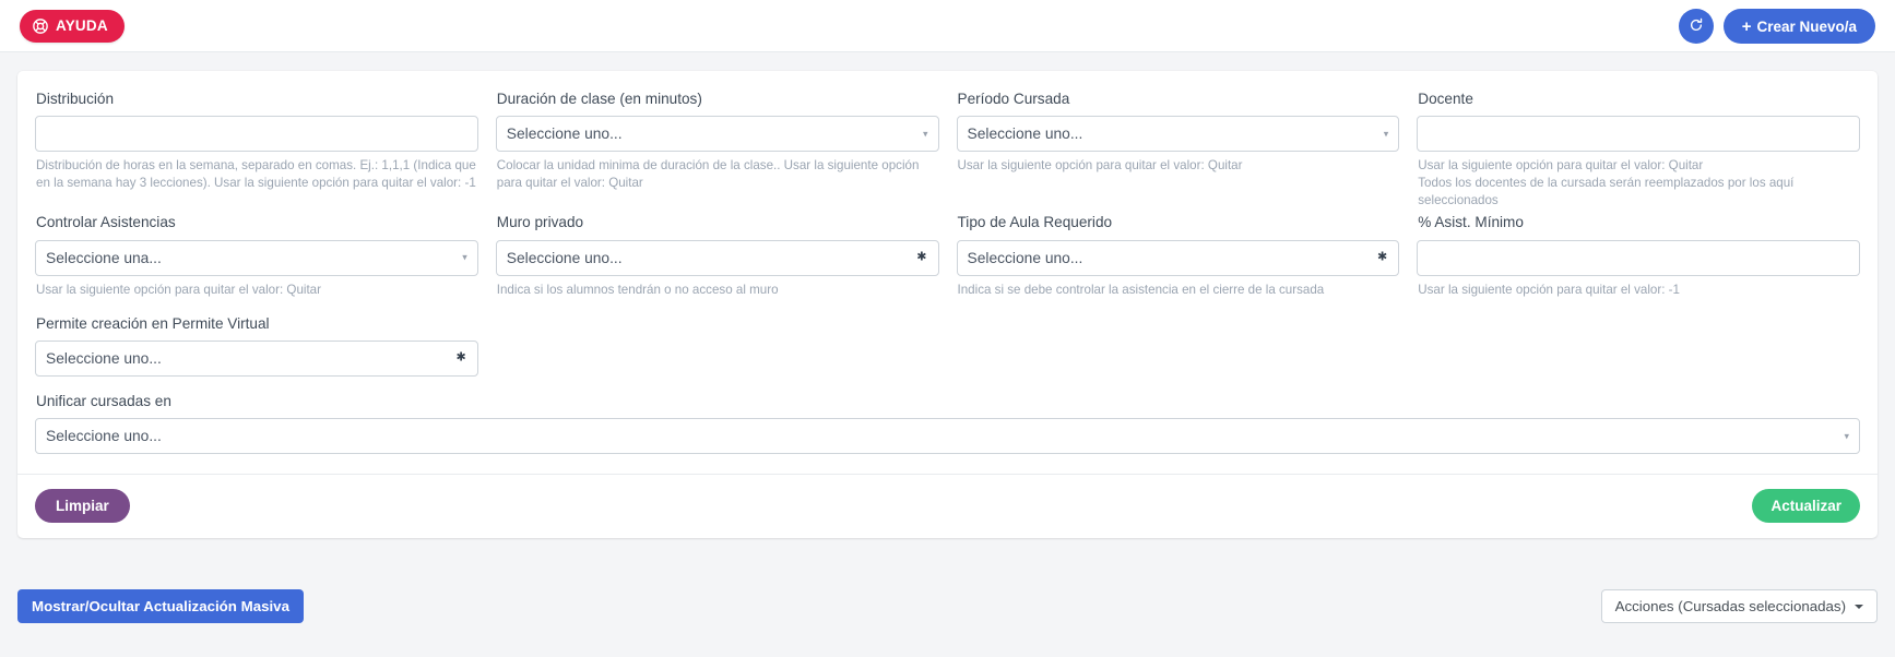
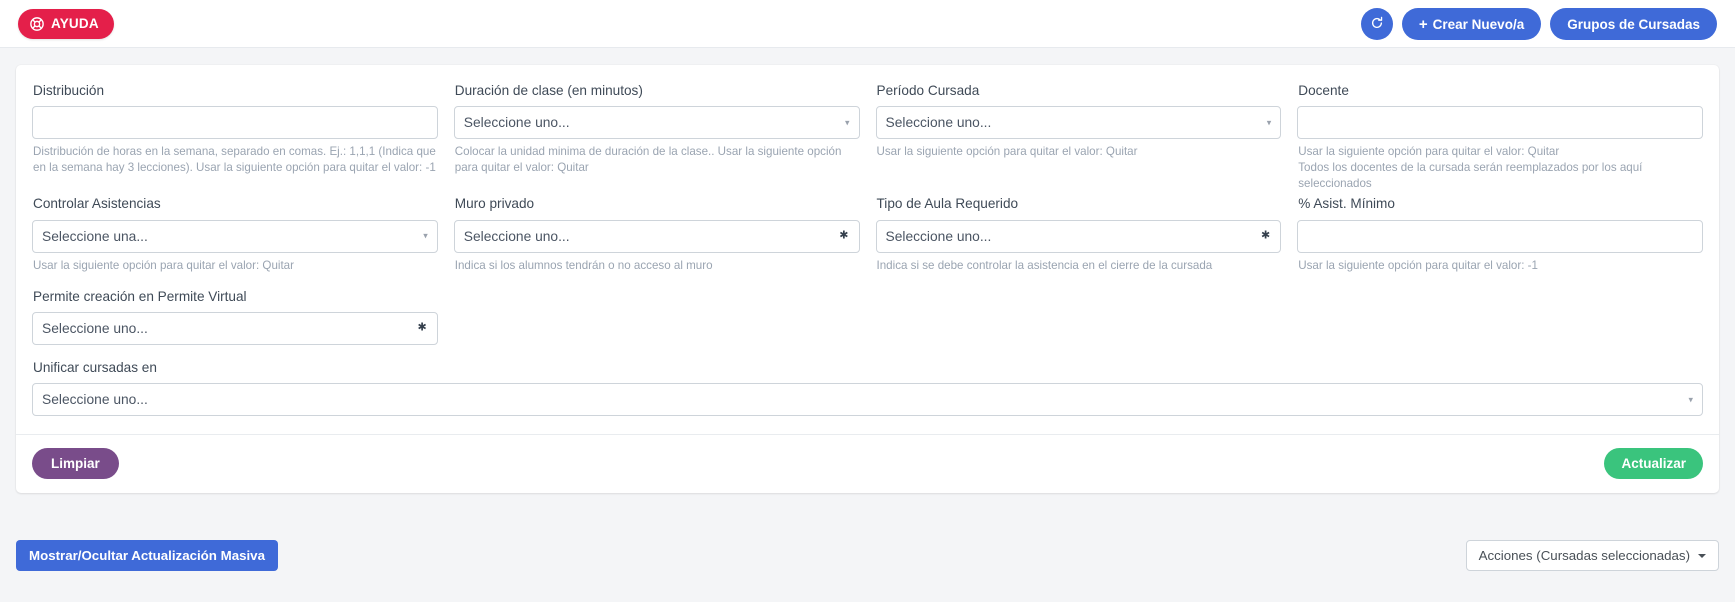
  AYUDA
  +
  Crear Nuevo/a
+ Grupos de Cursadas
  Distribución
  Distribución de horas en la semana, separado en comas. Ej.: 1,1,1 (Indica que en la semana hay 3 lecciones). Usar la siguiente opción para quitar el valor: -1
  Duración de clase (en minutos)
  Seleccione uno...
  ▾
  Colocar la unidad minima de duración de la clase.. Usar la siguiente opción para quitar el valor: Quitar
  Período Cursada
  Seleccione uno...
  ▾
  Usar la siguiente opción para quitar el valor: Quitar
  Docente
  Usar la siguiente opción para quitar el valor: Quitar
  Todos los docentes de la cursada serán reemplazados por los aquí seleccionados
  Controlar Asistencias
  Seleccione una...
  ▾
  Usar la siguiente opción para quitar el valor: Quitar
  Muro privado
  Seleccione uno...
  ✱
  Indica si los alumnos tendrán o no acceso al muro
  Tipo de Aula Requerido
  Seleccione uno...
  ✱
  Indica si se debe controlar la asistencia en el cierre de la cursada
  % Asist. Mínimo
  Usar la siguiente opción para quitar el valor: -1
  Permite creación en Permite Virtual
  Seleccione uno...
  ✱
  Unificar cursadas en
  Seleccione uno...
  ▾
  Limpiar
  Actualizar
  Mostrar/Ocultar Actualización Masiva
  Acciones (Cursadas seleccionadas)
